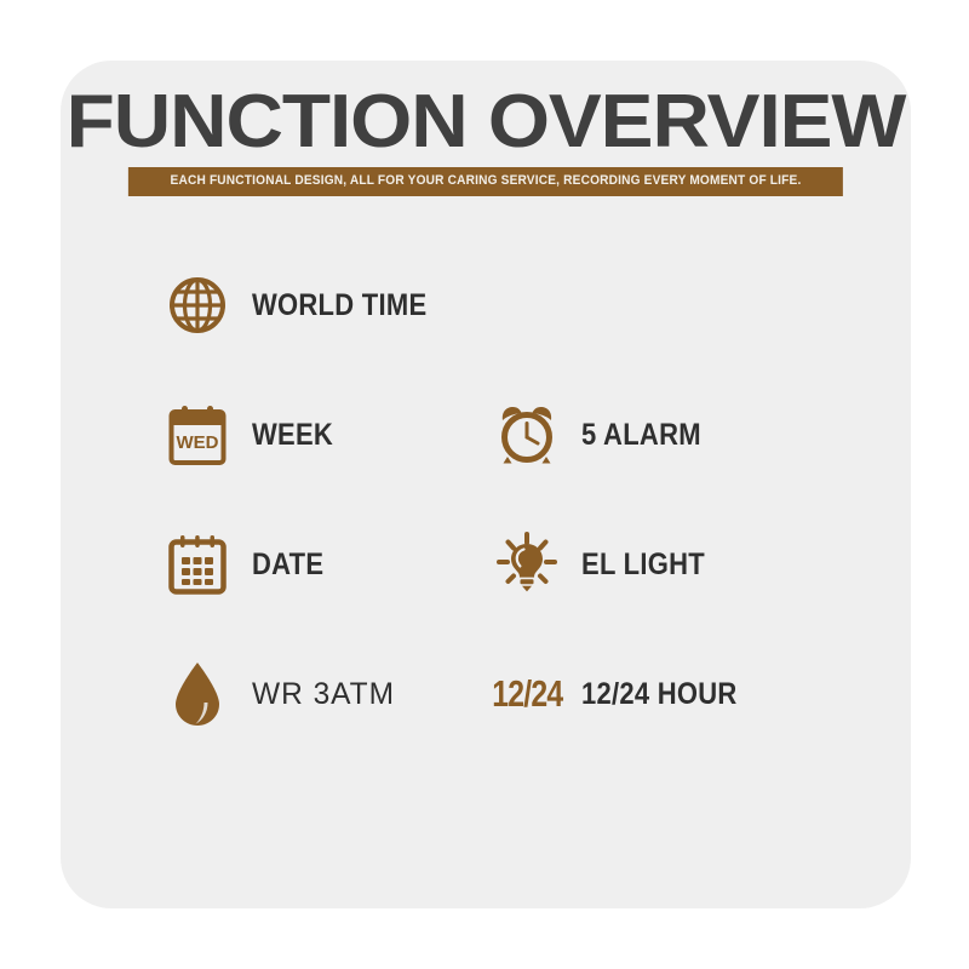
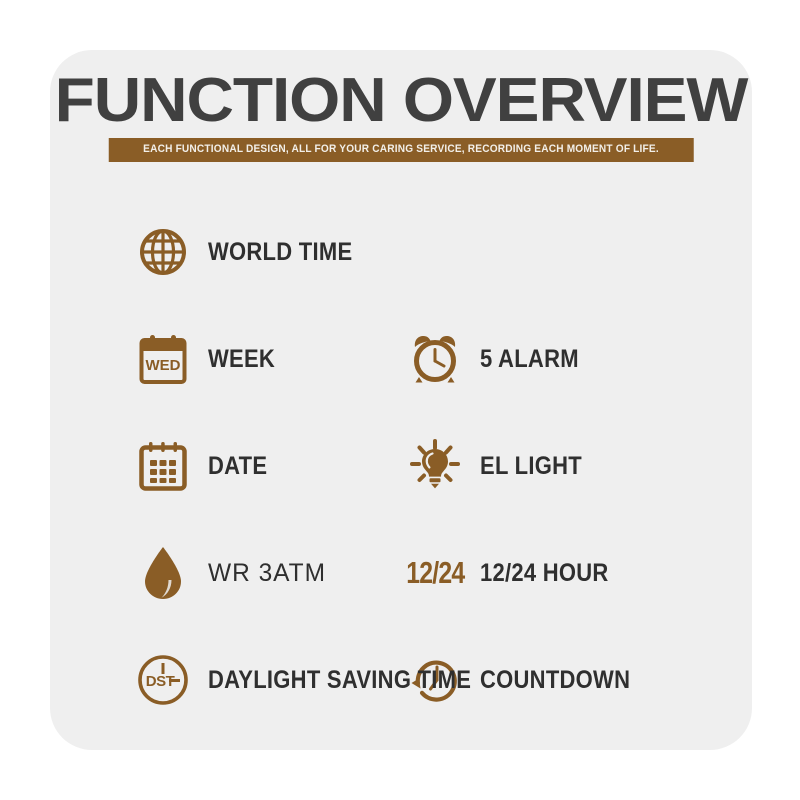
  FUNCTION OVERVIEW
- EACH FUNCTIONAL DESIGN, ALL FOR YOUR CARING SERVICE, RECORDING EVERY MOMENT OF LIFE.
+ EACH FUNCTIONAL DESIGN, ALL FOR YOUR CARING SERVICE, RECORDING EACH MOMENT OF LIFE.
  WORLD TIME
  WED
  WEEK
  5 ALARM
  DATE
  EL LIGHT
  WR 3ATM
  12/24
  12/24 HOUR
+ DST
+ DAYLIGHT SAVING TIME
+ COUNTDOWN
